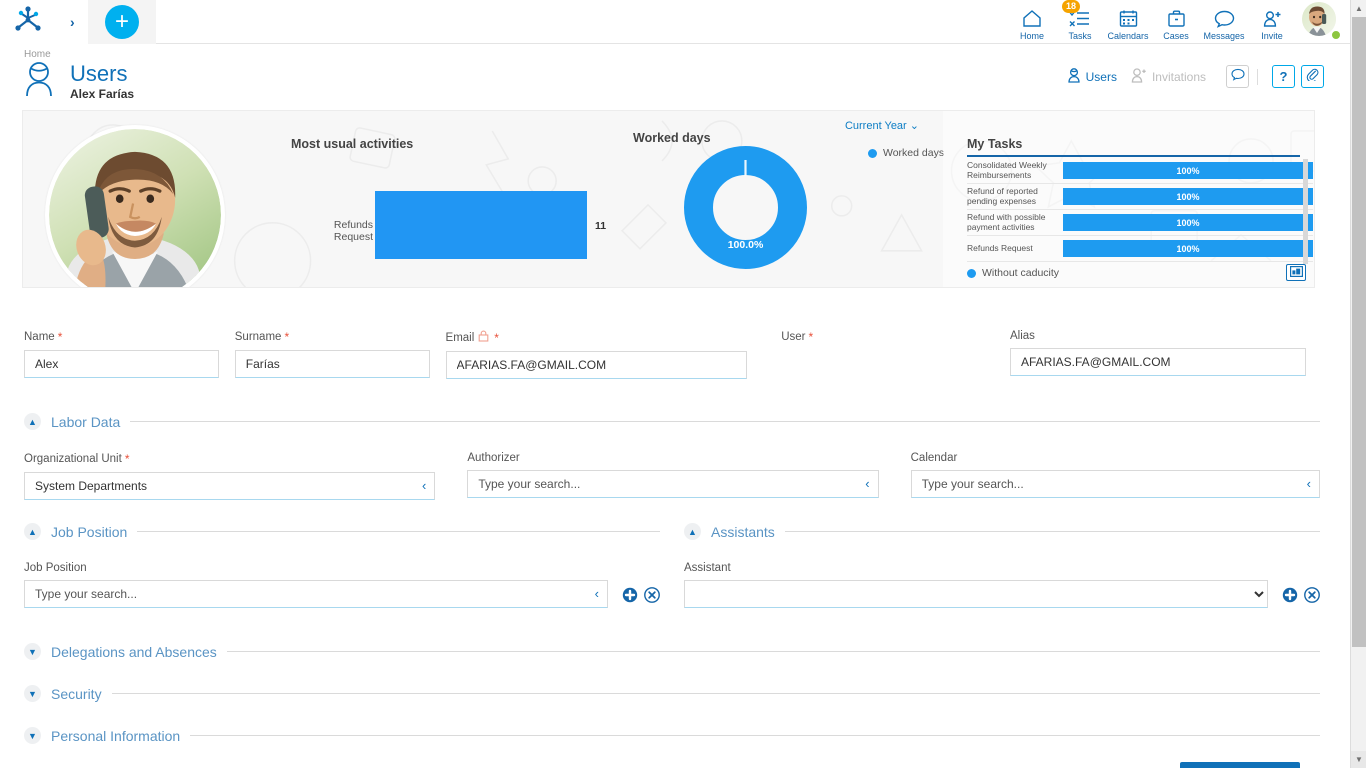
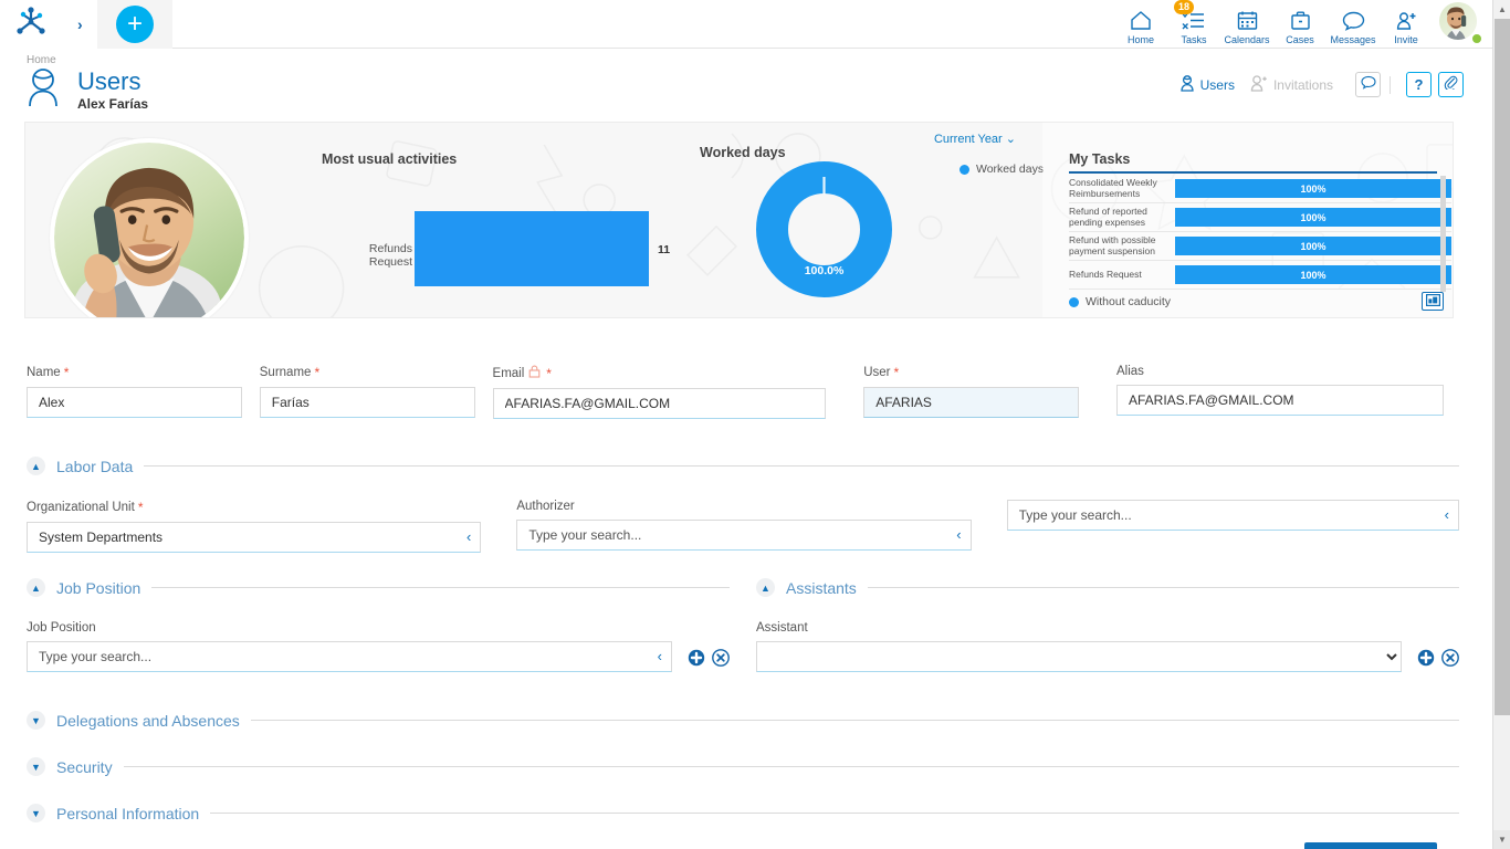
  ›
  +
  Home
  18
  Tasks
  Calendars
  Cases
  Messages
  Invite
  Home
  Users
  Alex Farías
  Users
  Invitations
  ?
  Most usual activities
  Refunds Request
  11
  Current Year ⌄
  Worked days
  100.0%
  Worked days
  My Tasks
  Consolidated Weekly Reimbursements
  100%
  Refund of reported pending expenses
  100%
- Refund with possible payment activities
+ Refund with possible payment suspension
  100%
  Refunds Request
  100%
  Without caducity
  Name
  *
  Alex
  Surname
  *
  Farías
  Email
  *
  AFARIAS.FA@GMAIL.COM
  User
  *
+ AFARIAS
  Alias
  AFARIAS.FA@GMAIL.COM
  ▲
  Labor Data
  Organizational Unit
  *
  System Departments
  ‹
  Authorizer
  Type your search...
  ‹
- Calendar
  Type your search...
  ‹
  ▲
  Job Position
  Job Position
  Type your search...
  ‹
  ▲
  Assistants
  Assistant
  ▼
  Delegations and Absences
  ▼
  Security
  ▼
  Personal Information
  ▲
  ▼
